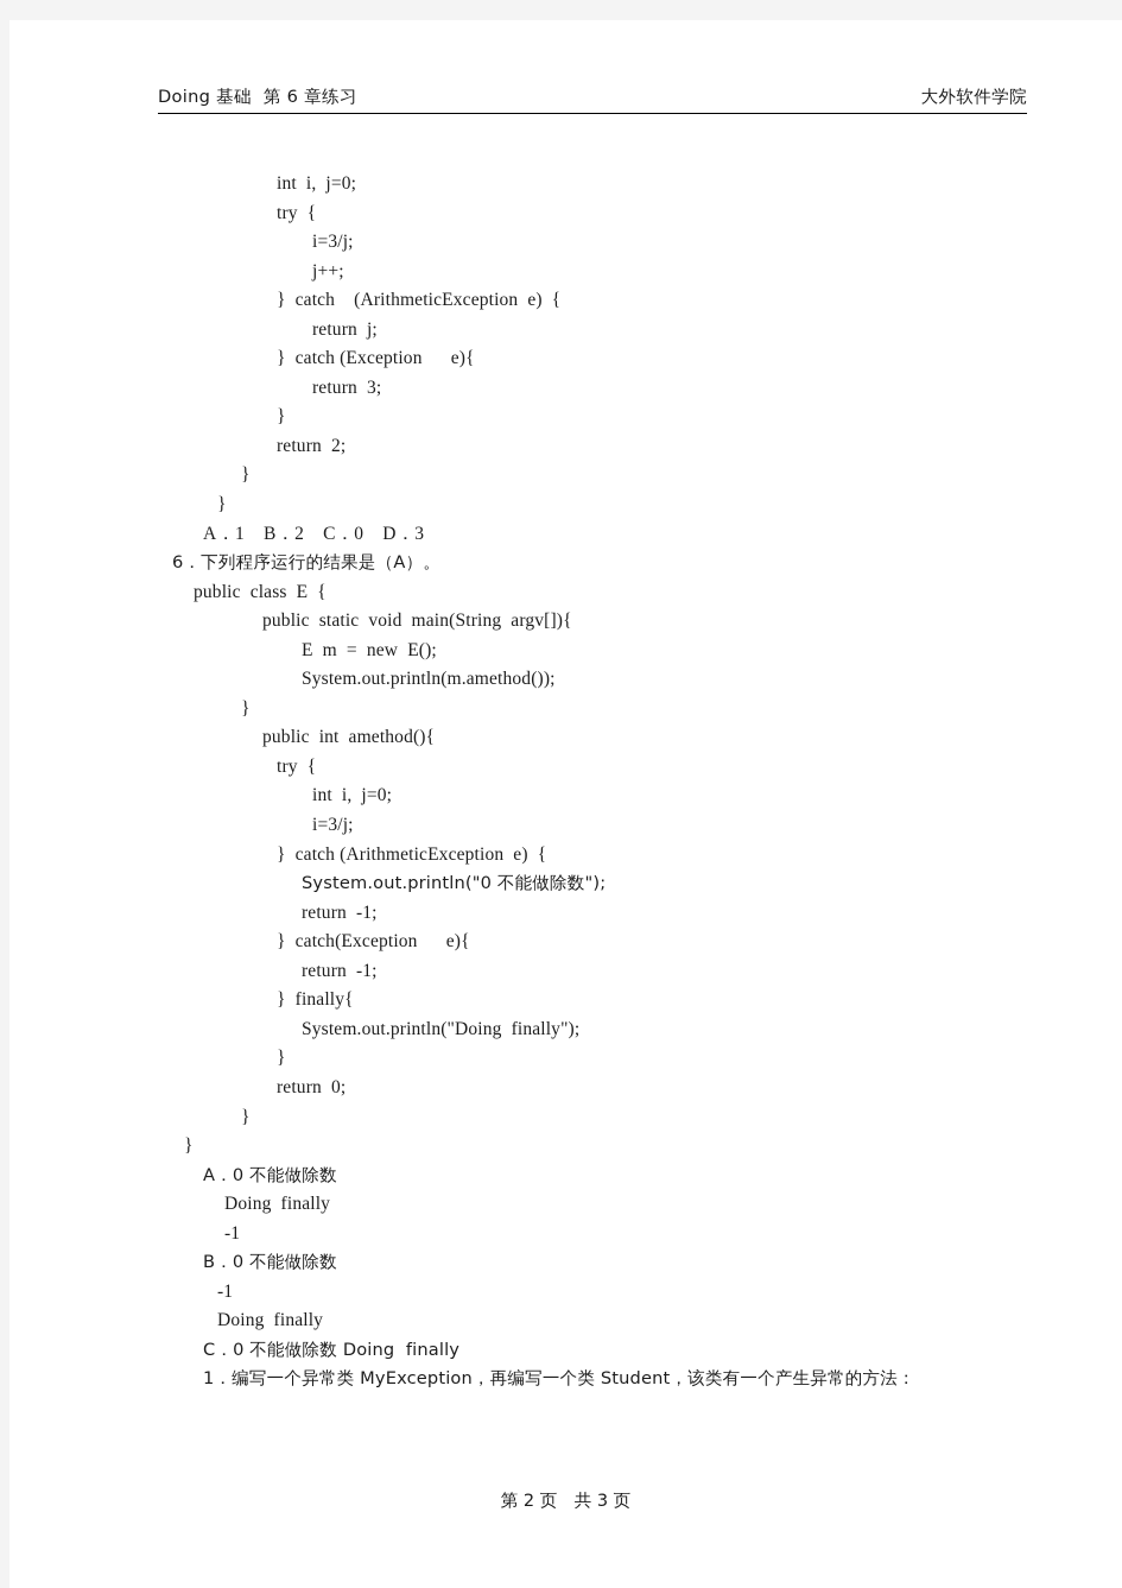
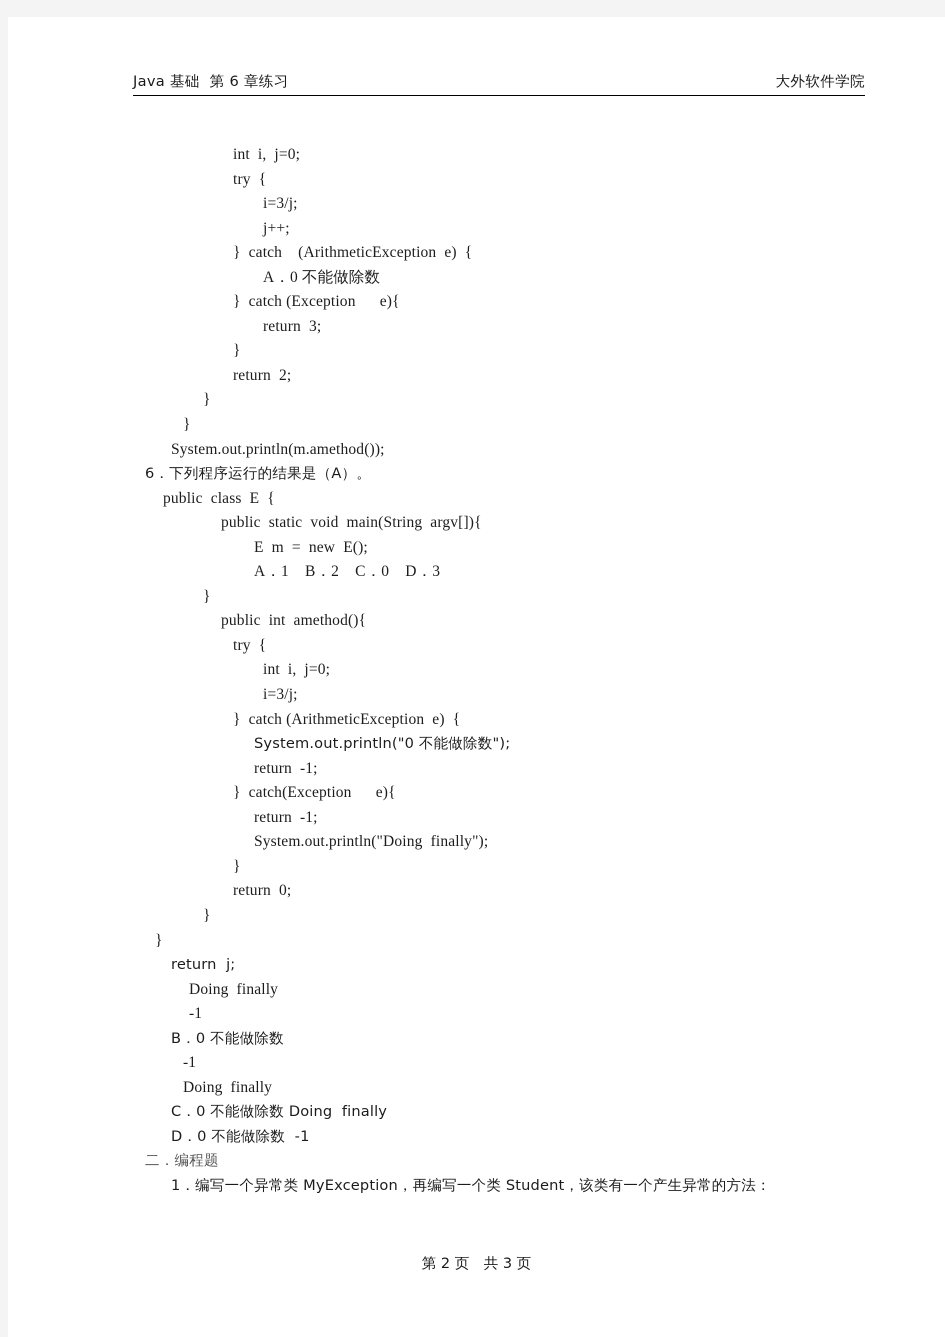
- Doing 基础 第 6 章练习
+ Java 基础 第 6 章练习
  大外软件学院
  int i, j=0;
  try {
  i=3/j;
  j++;
  } catch (ArithmeticException e) {
- return j;
+ A．0 不能做除数
  } catch (Exception e){
  return 3;
  }
  return 2;
  }
  }
- A．1 B．2 C．0 D．3
+ System.out.println(m.amethod());
  6．下列程序运行的结果是（A）。
  public class E {
  public static void main(String argv[]){
  E m = new E();
- System.out.println(m.amethod());
+ A．1 B．2 C．0 D．3
  }
  public int amethod(){
  try {
  int i, j=0;
  i=3/j;
  } catch (ArithmeticException e) {
  System.out.println("0 不能做除数");
  return -1;
  } catch(Exception e){
  return -1;
- } finally{
  System.out.println("Doing finally");
  }
  return 0;
  }
  }
- A．0 不能做除数
+ return j;
  Doing finally
  -1
  B．0 不能做除数
  -1
  Doing finally
  C．0 不能做除数 Doing finally
+ D．0 不能做除数 -1
+ 二．编程题
  1．编写一个异常类 MyException，再编写一个类 Student，该类有一个产生异常的方法：
  第 2 页 共 3 页
